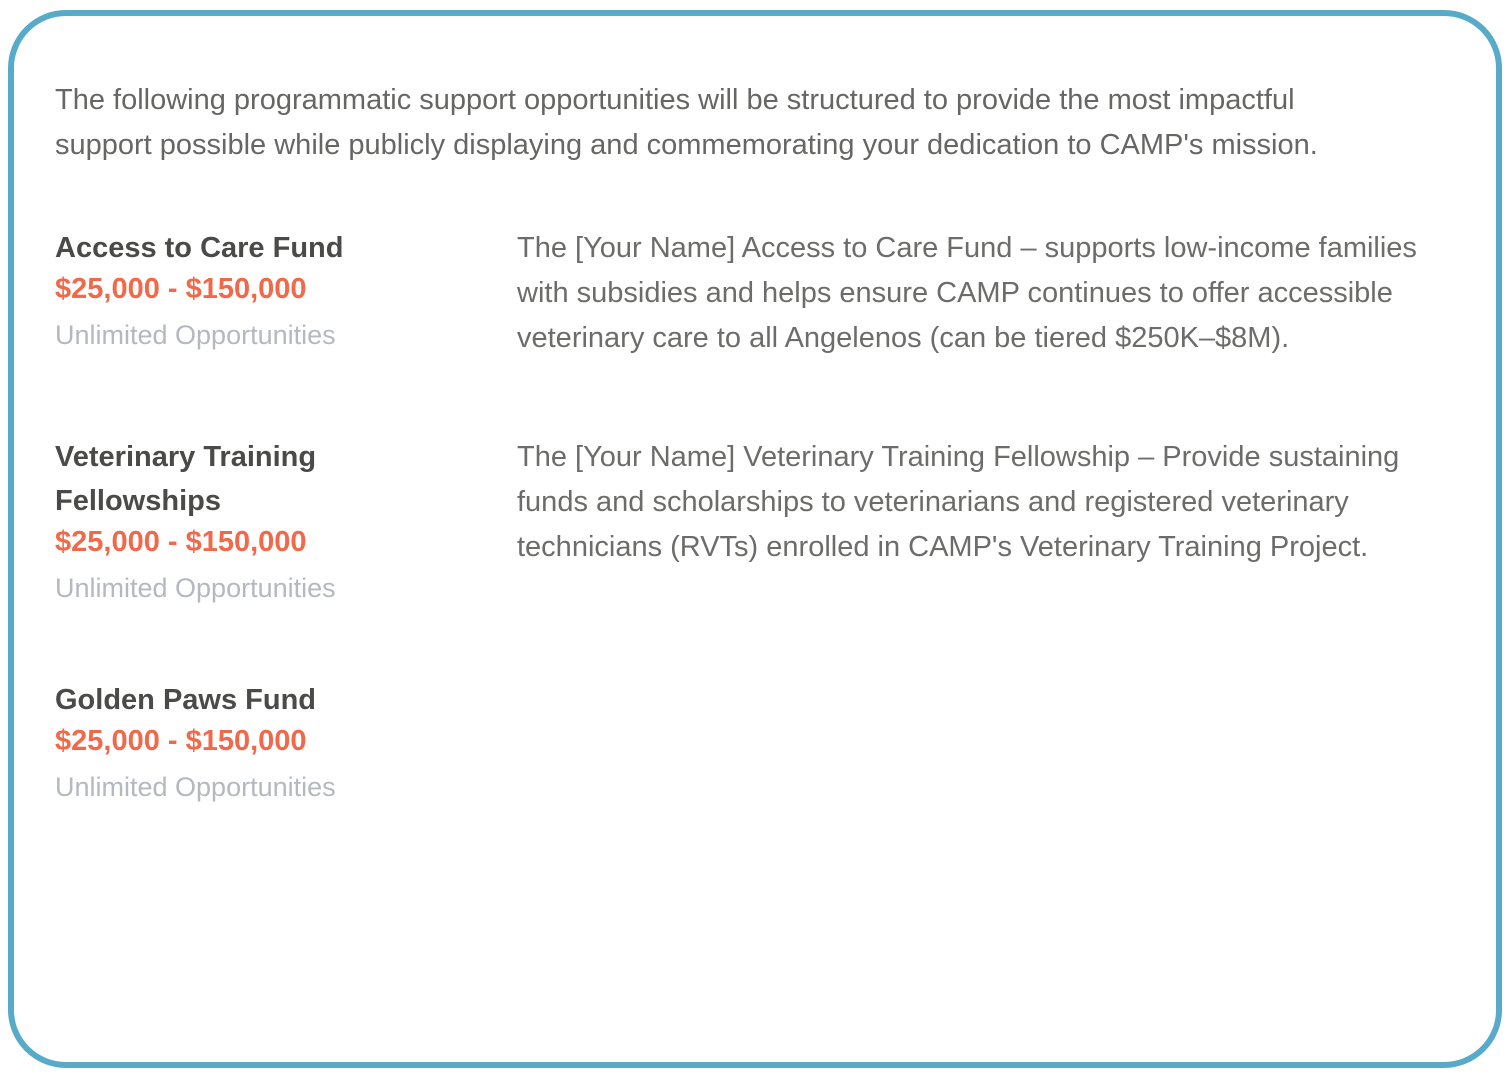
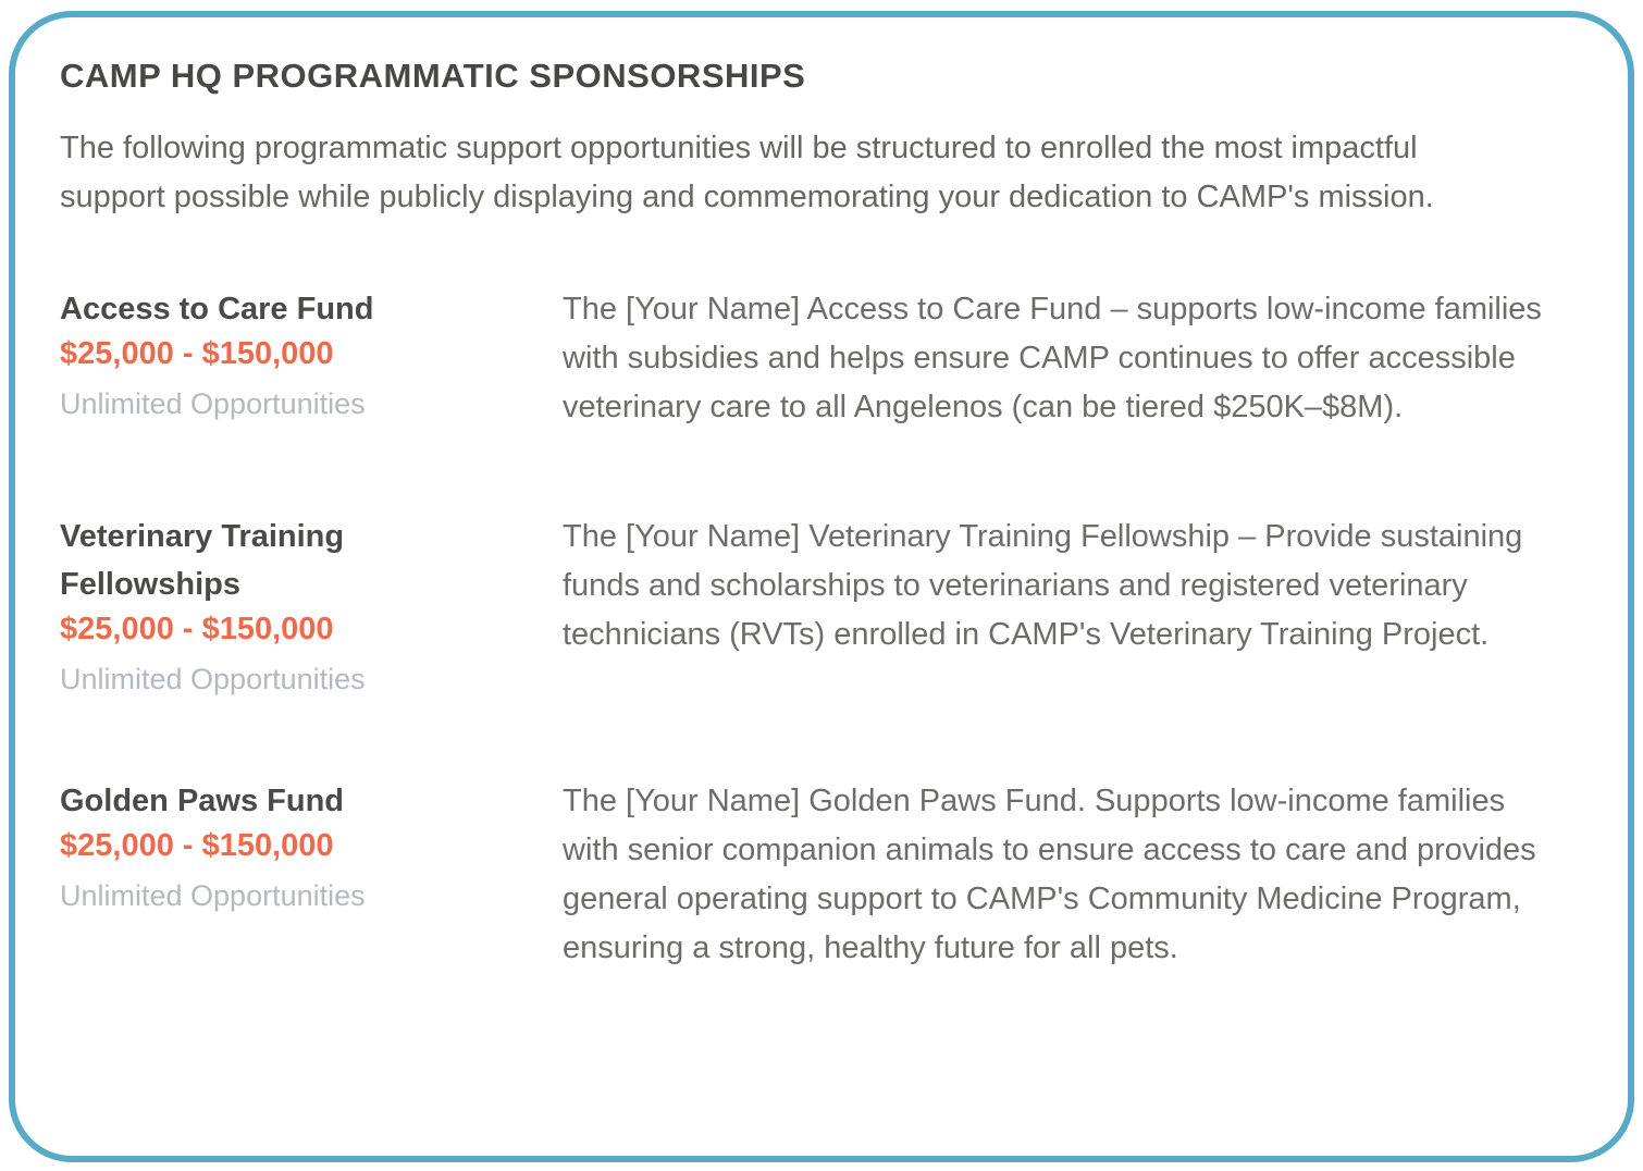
+ CAMP HQ PROGRAMMATIC SPONSORSHIPS
- The following programmatic support opportunities will be structured to provide the most impactful support possible while publicly displaying and commemorating your dedication to CAMP's mission.
+ The following programmatic support opportunities will be structured to enrolled the most impactful support possible while publicly displaying and commemorating your dedication to CAMP's mission.
  Access to Care Fund
  $25,000 - $150,000
  Unlimited Opportunities
  The [Your Name] Access to Care Fund – supports low-income families with subsidies and helps ensure CAMP continues to offer accessible veterinary care to all Angelenos (can be tiered $250K–$8M).
  Veterinary Training Fellowships
  $25,000 - $150,000
  Unlimited Opportunities
  The [Your Name] Veterinary Training Fellowship – Provide sustaining funds and scholarships to veterinarians and registered veterinary technicians (RVTs) enrolled in CAMP's Veterinary Training Project.
  Golden Paws Fund
  $25,000 - $150,000
  Unlimited Opportunities
+ The [Your Name] Golden Paws Fund. Supports low-income families with senior companion animals to ensure access to care and provides general operating support to CAMP's Community Medicine Program, ensuring a strong, healthy future for all pets.
